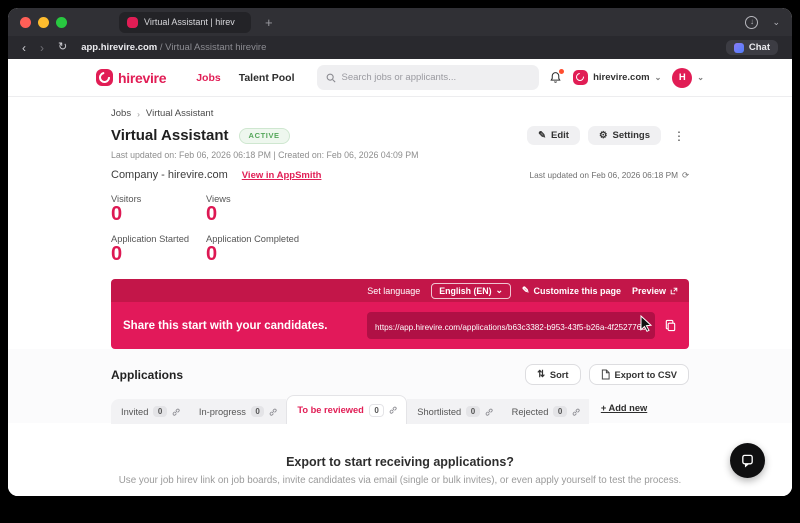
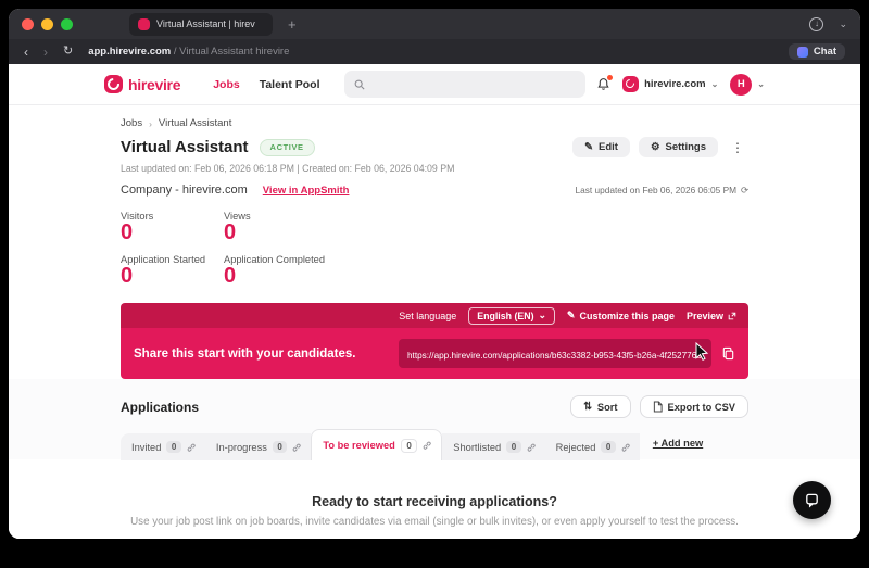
  Virtual Assistant | hirev
  +
  ↓
  ⌄
  ‹
  ›
  ↻
  app.hirevire.com / Virtual Assistant hirevire
  Chat
  hirevire
  Jobs
  Talent Pool
- Search jobs or applicants...
  hirevire.com
  ⌄
  H
  ⌄
  Jobs
  ›
  Virtual Assistant
  Virtual Assistant
  ACTIVE
  ✎
  Edit
  ⚙
  Settings
  ⋮
  Last updated on: Feb 06, 2026 06:18 PM | Created on: Feb 06, 2026 04:09 PM
  Company - hirevire.com
  View in AppSmith
- Last updated on Feb 06, 2026 06:18 PM
+ Last updated on Feb 06, 2026 06:05 PM
  ⟳
  Visitors
  0
  Views
  0
  Application Started
  0
  Application Completed
  0
  Set language
  English (EN)
  ⌄
  ✎
  Customize this page
  Preview
  Share this start with your candidates.
  https://app.hirevire.com/applications/b63c3382-b953-43f5-b26a-4f252776
  Applications
  ⇅
  Sort
  Export to CSV
  Invited
  0
  In-progress
  0
  To be reviewed
  0
  Shortlisted
  0
  Rejected
  0
  + Add new
- Export to start receiving applications?
+ Ready to start receiving applications?
- Use your job hirev link on job boards, invite candidates via email (single or bulk invites), or even apply yourself to test the process.
+ Use your job post link on job boards, invite candidates via email (single or bulk invites), or even apply yourself to test the process.
